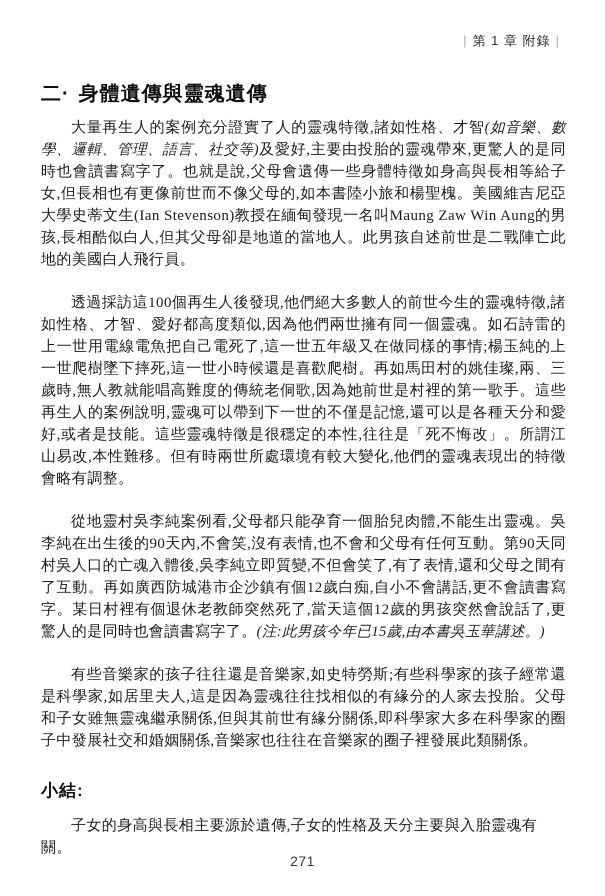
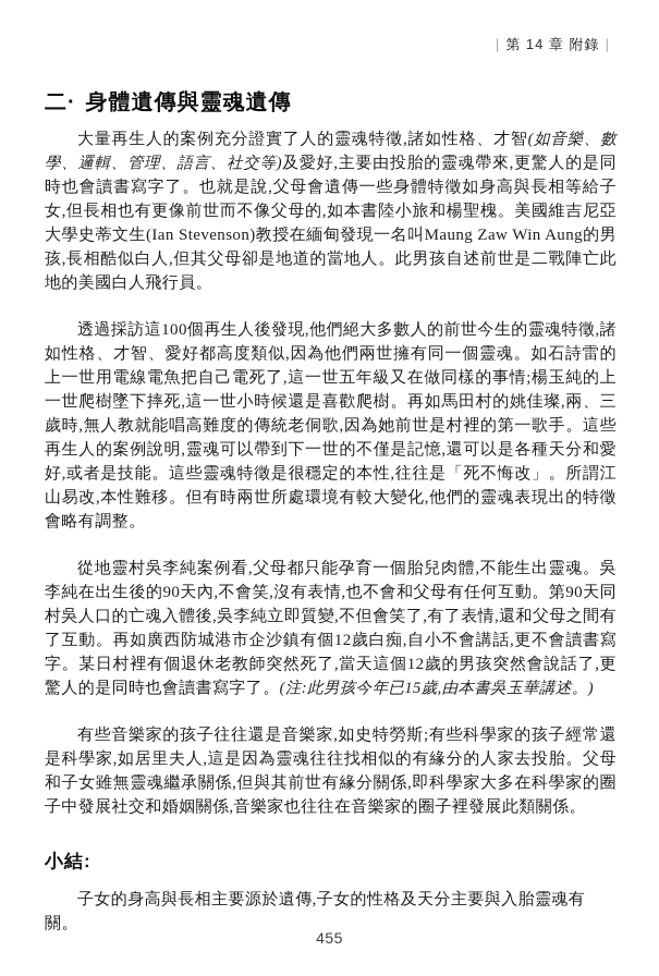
- | 第 1 章 附錄 |
+ | 第 14 章 附錄 |
  二· 身體遺傳與靈魂遺傳
  大量再生人的案例充分證實了人的靈魂特徵,諸如性格、才智(如音樂、數學、邏輯、管理、語言、社交等)及愛好,主要由投胎的靈魂帶來,更驚人的是同時也會讀書寫字了。也就是說,父母會遺傳一些身體特徵如身高與長相等給子女,但長相也有更像前世而不像父母的,如本書陸小旅和楊聖槐。美國維吉尼亞大學史蒂文生(Ian Stevenson)教授在緬甸發現一名叫Maung Zaw Win Aung的男孩,長相酷似白人,但其父母卻是地道的當地人。此男孩自述前世是二戰陣亡此地的美國白人飛行員。
  透過採訪這100個再生人後發現,他們絕大多數人的前世今生的靈魂特徵,諸如性格、才智、愛好都高度類似,因為他們兩世擁有同一個靈魂。如石詩雷的上一世用電線電魚把自己電死了,這一世五年級又在做同樣的事情;楊玉純的上一世爬樹墜下摔死,這一世小時候還是喜歡爬樹。再如馬田村的姚佳璨,兩、三歲時,無人教就能唱高難度的傳統老侗歌,因為她前世是村裡的第一歌手。這些再生人的案例說明,靈魂可以帶到下一世的不僅是記憶,還可以是各種天分和愛好,或者是技能。這些靈魂特徵是很穩定的本性,往往是「死不悔改」。所謂江山易改,本性難移。但有時兩世所處環境有較大變化,他們的靈魂表現出的特徵會略有調整。
  從地靈村吳李純案例看,父母都只能孕育一個胎兒肉體,不能生出靈魂。吳李純在出生後的90天內,不會笑,沒有表情,也不會和父母有任何互動。第90天同村吳人口的亡魂入體後,吳李純立即質變,不但會笑了,有了表情,還和父母之間有了互動。再如廣西防城港市企沙鎮有個12歲白痴,自小不會講話,更不會讀書寫字。某日村裡有個退休老教師突然死了,當天這個12歲的男孩突然會說話了,更驚人的是同時也會讀書寫字了。(注:此男孩今年已15歲,由本書吳玉華講述。)
  有些音樂家的孩子往往還是音樂家,如史特勞斯;有些科學家的孩子經常還是科學家,如居里夫人,這是因為靈魂往往找相似的有緣分的人家去投胎。父母和子女雖無靈魂繼承關係,但與其前世有緣分關係,即科學家大多在科學家的圈子中發展社交和婚姻關係,音樂家也往往在音樂家的圈子裡發展此類關係。
  小結:
  子女的身高與長相主要源於遺傳,子女的性格及天分主要與入胎靈魂有關。
- 271
+ 455
